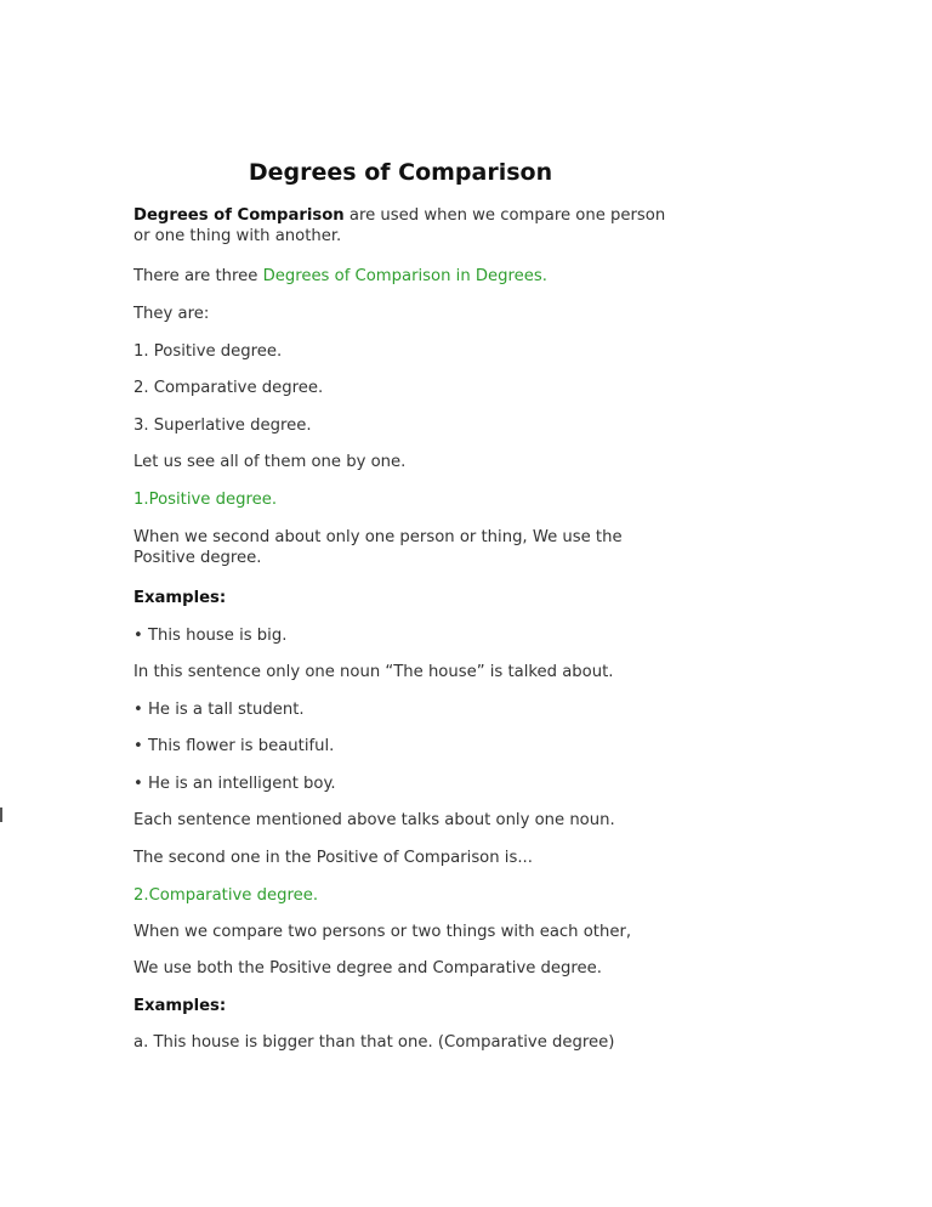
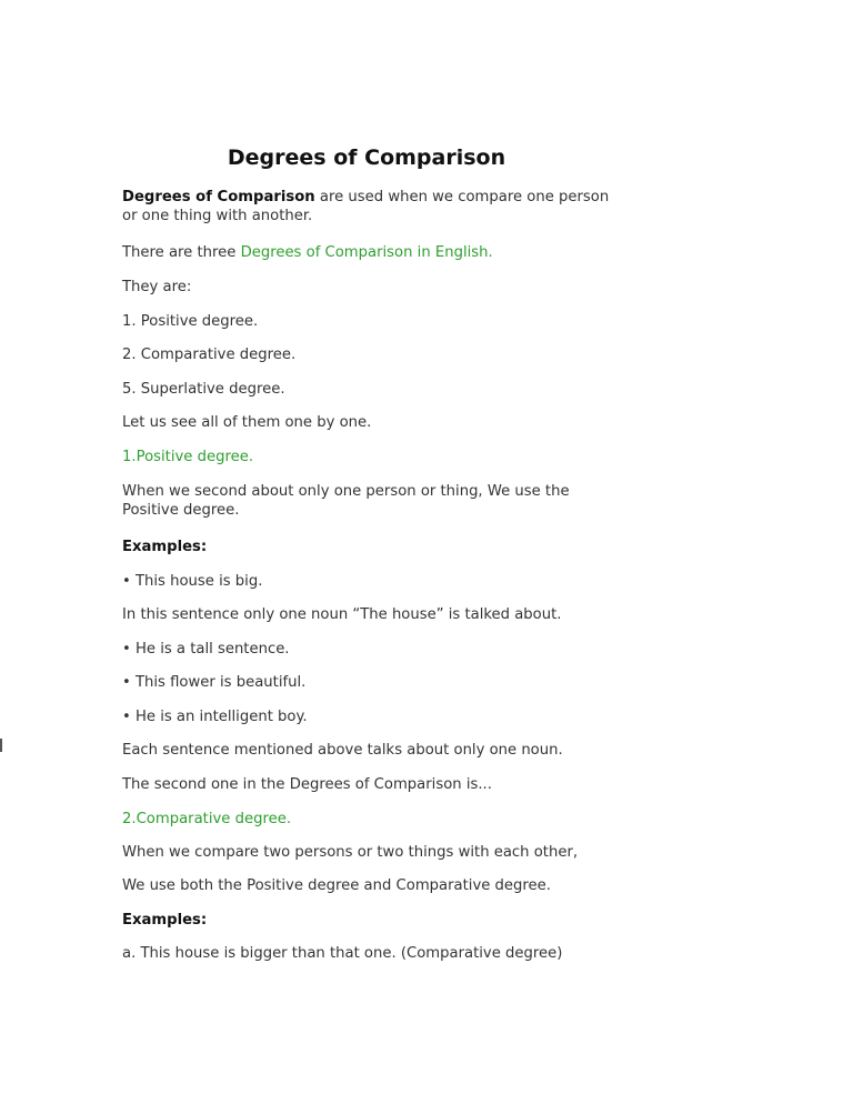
  Degrees of Comparison
  Degrees of Comparison are used when we compare one person or one thing with another.
- There are three Degrees of Comparison in Degrees.
+ There are three Degrees of Comparison in English.
  They are:
  1. Positive degree.
  2. Comparative degree.
- 3. Superlative degree.
+ 5. Superlative degree.
  Let us see all of them one by one.
  1.Positive degree.
  When we second about only one person or thing, We use the Positive degree.
  Examples:
  • This house is big.
  In this sentence only one noun “The house” is talked about.
- • He is a tall student.
+ • He is a tall sentence.
  • This flower is beautiful.
  • He is an intelligent boy.
  Each sentence mentioned above talks about only one noun.
- The second one in the Positive of Comparison is...
+ The second one in the Degrees of Comparison is...
  2.Comparative degree.
  When we compare two persons or two things with each other,
  We use both the Positive degree and Comparative degree.
  Examples:
  a. This house is bigger than that one. (Comparative degree)
